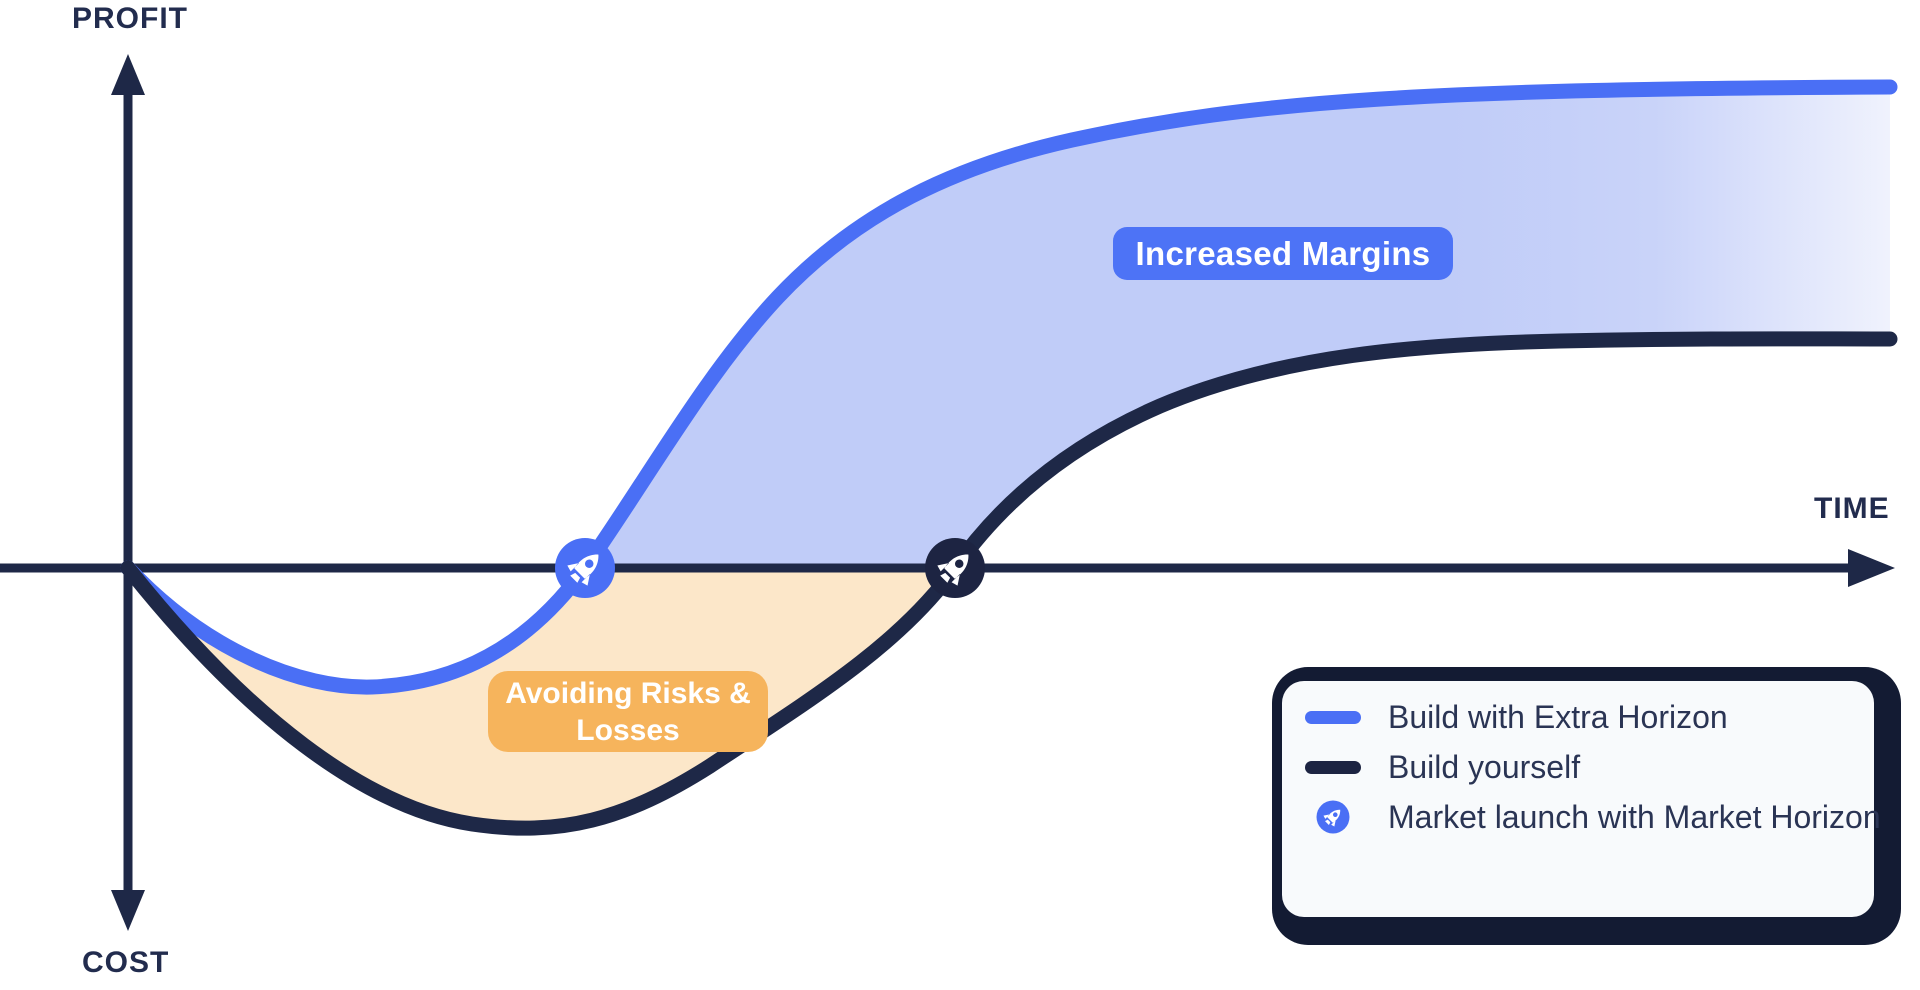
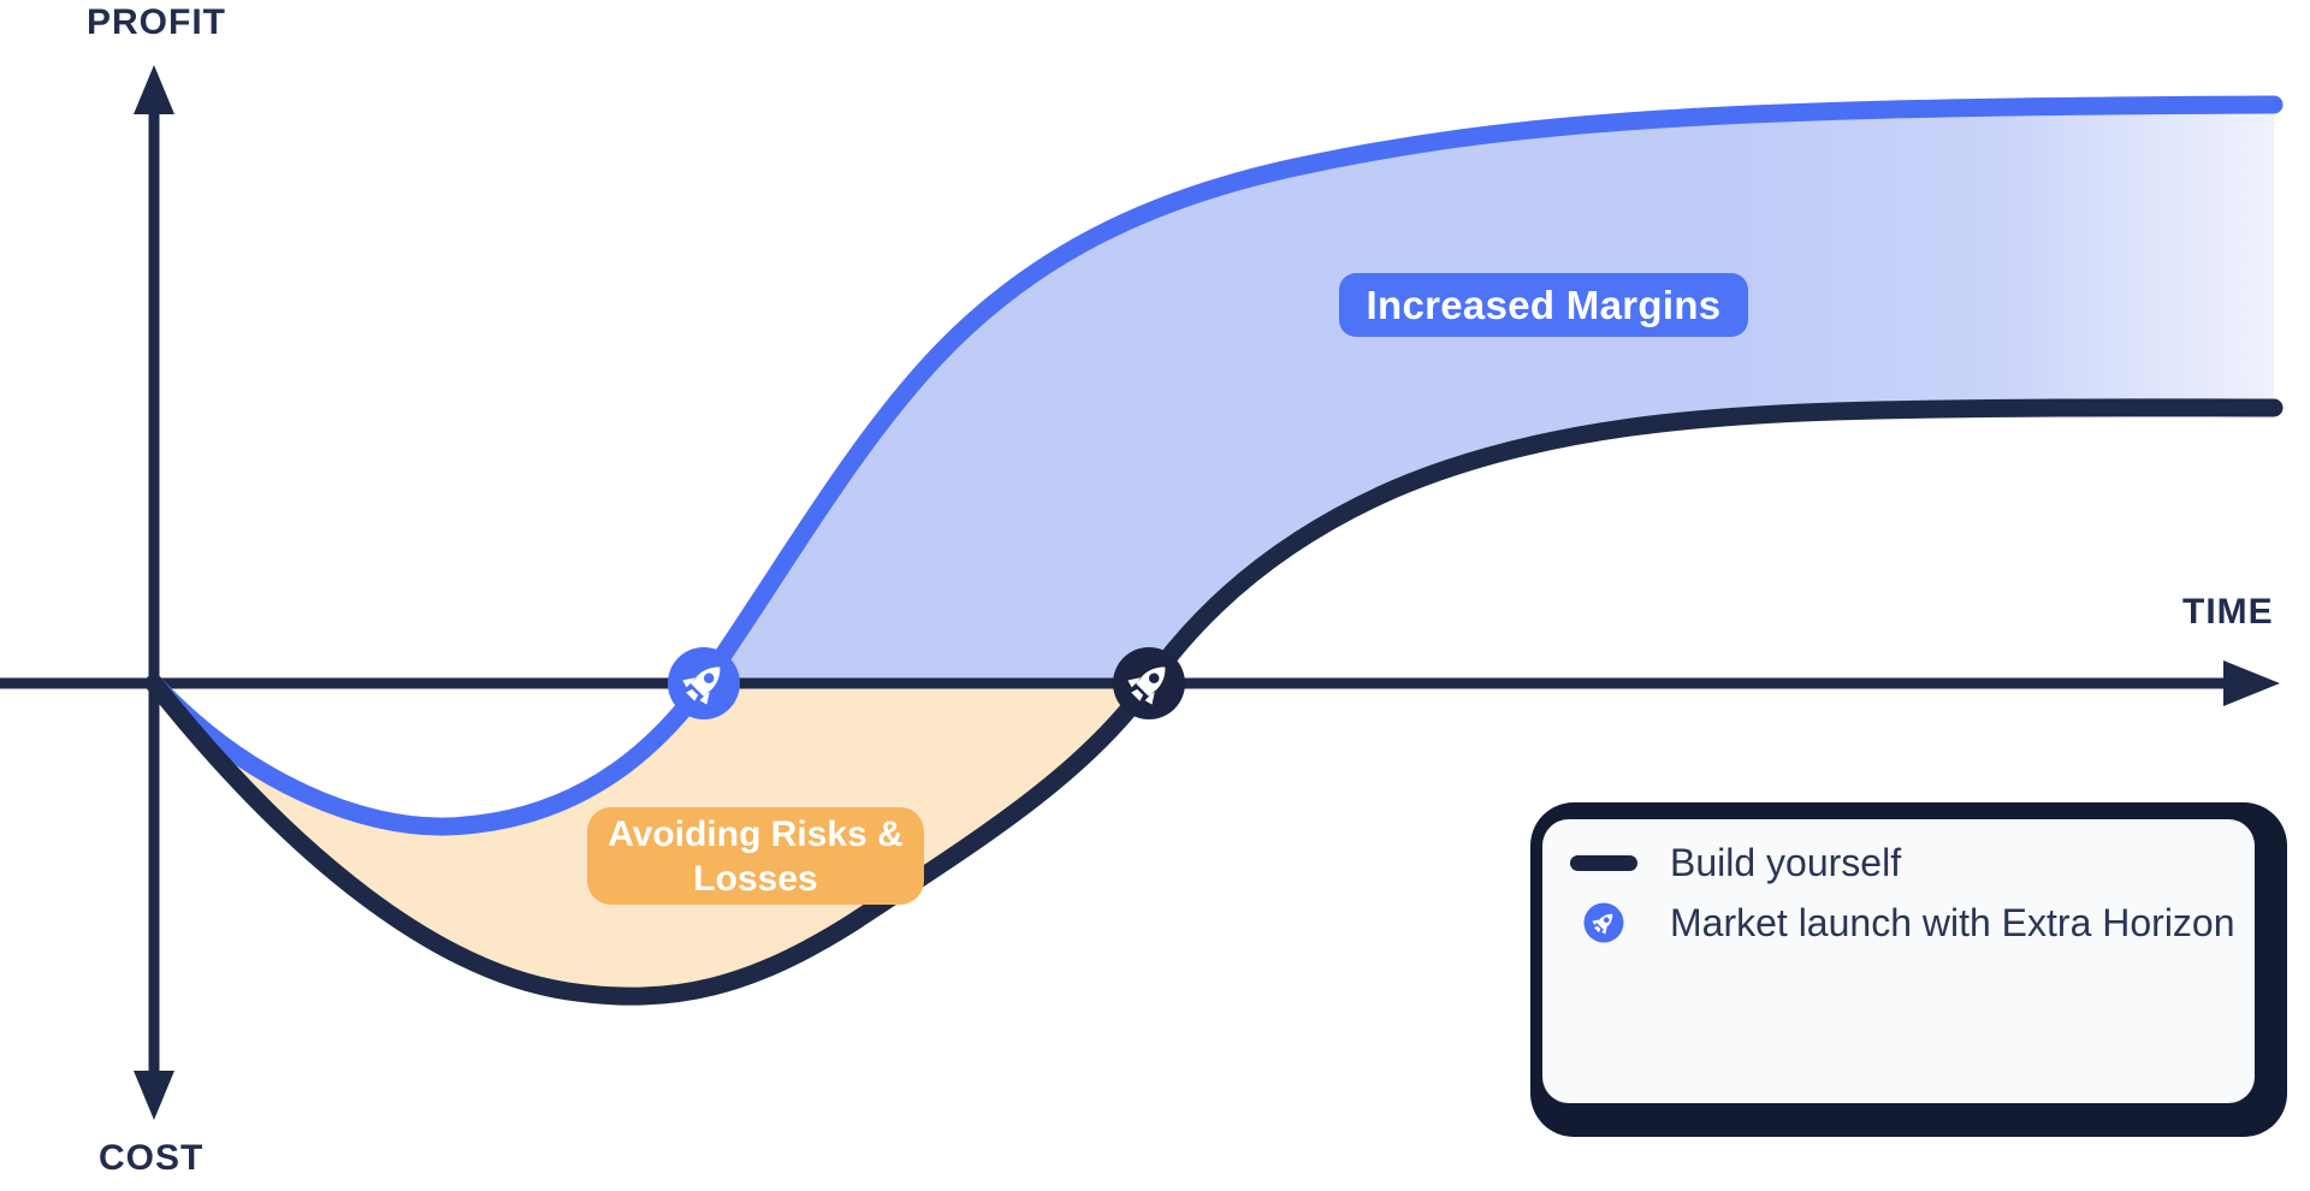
  PROFIT
  COST
  TIME
  Increased Margins
  Avoiding Risks &
  Losses
- Build with Extra Horizon
  Build yourself
- Market launch with Market Horizon
+ Market launch with Extra Horizon
